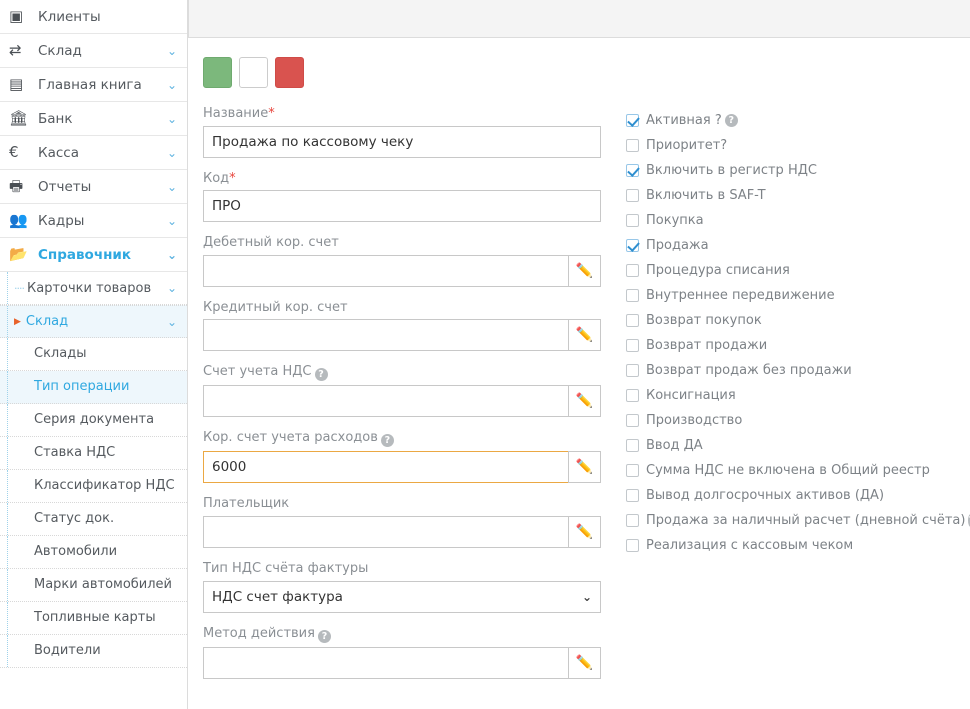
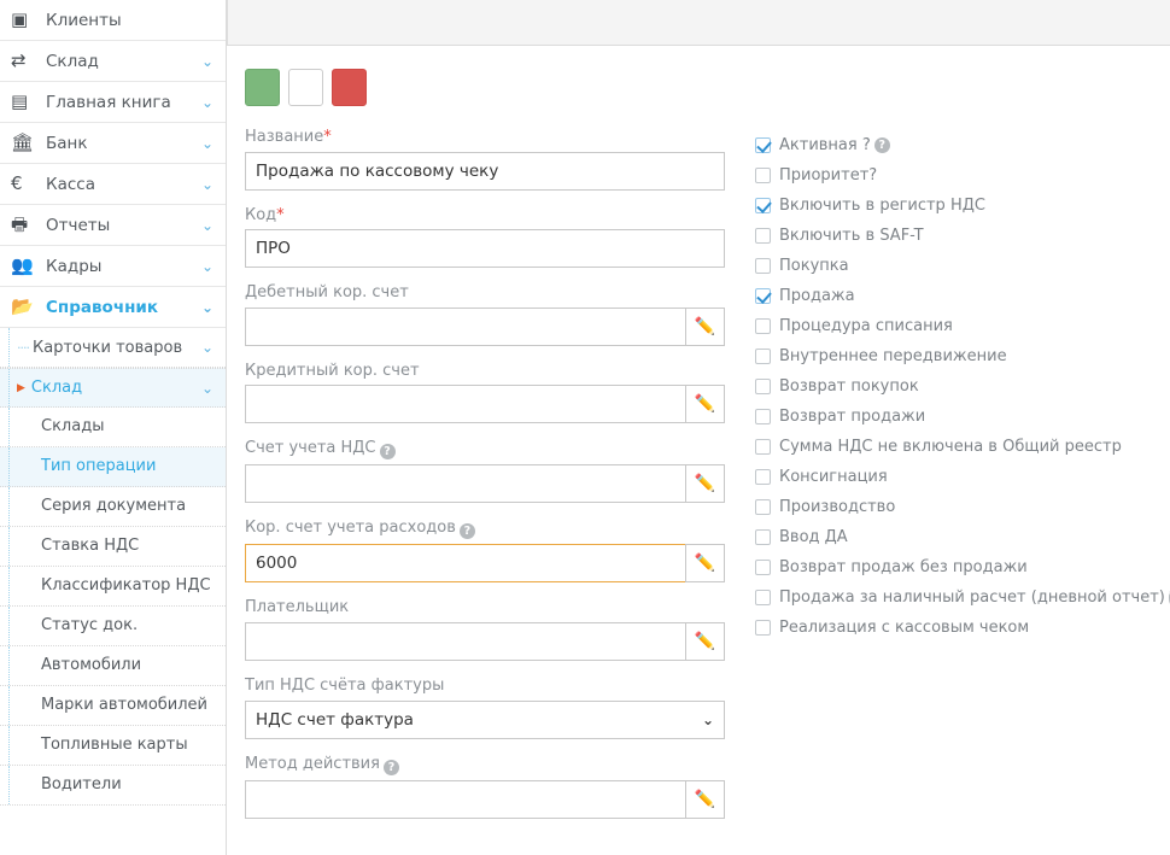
  ▣
  Клиенты
  ⇄
  Склад
  ⌄
  ▤
  Главная книга
  ⌄
  🏛
  Банк
  ⌄
  €
  Касса
  ⌄
  🖶
  Отчеты
  ⌄
  👥
  Кадры
  ⌄
  📂
  Справочник
  ⌄
  ····
  Карточки товаров
  ⌄
  ▶
  Склад
  ⌄
  Склады
  Тип операции
  Серия документа
  Ставка НДС
  Классификатор НДС
  Статус док.
  Автомобили
  Марки автомобилей
  Топливные карты
  Водители
  Название*
  Продажа по кассовому чеку
  Код*
  ПРО
  Дебетный кор. счет
  ✏️
  Кредитный кор. счет
  ✏️
  Счет учета НДС ?
  ✏️
  Кор. счет учета расходов ?
  6000
  ✏️
  Плательщик
  ✏️
  Тип НДС счёта фактуры
  НДС счет фактура
  ⌄
  Метод действия ?
  ✏️
  Активная ?
  ?
  Приоритет?
  Включить в регистр НДС
  Включить в SAF-T
  Покупка
  Продажа
  Процедура списания
  Внутреннее передвижение
  Возврат покупок
  Возврат продажи
- Возврат продаж без продажи
+ Сумма НДС не включена в Общий реестр
  Консигнация
  Производство
  Ввод ДА
- Сумма НДС не включена в Общий реестр
+ Возврат продаж без продажи
- Вывод долгосрочных активов (ДА)
- Продажа за наличный расчет (дневной счёта)
+ Продажа за наличный расчет (дневной отчет)
  Реализация с кассовым чеком
